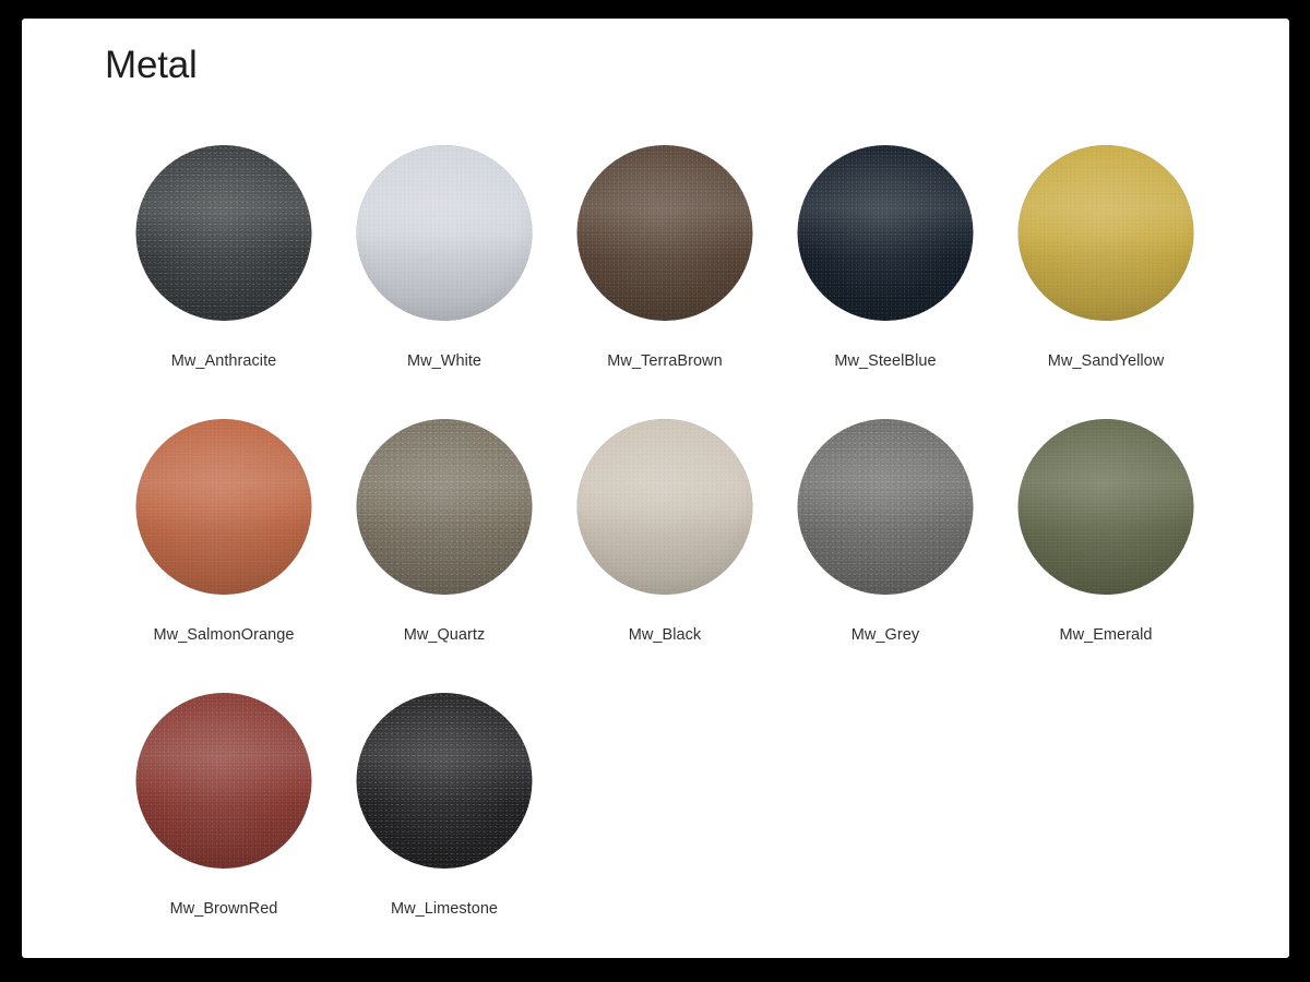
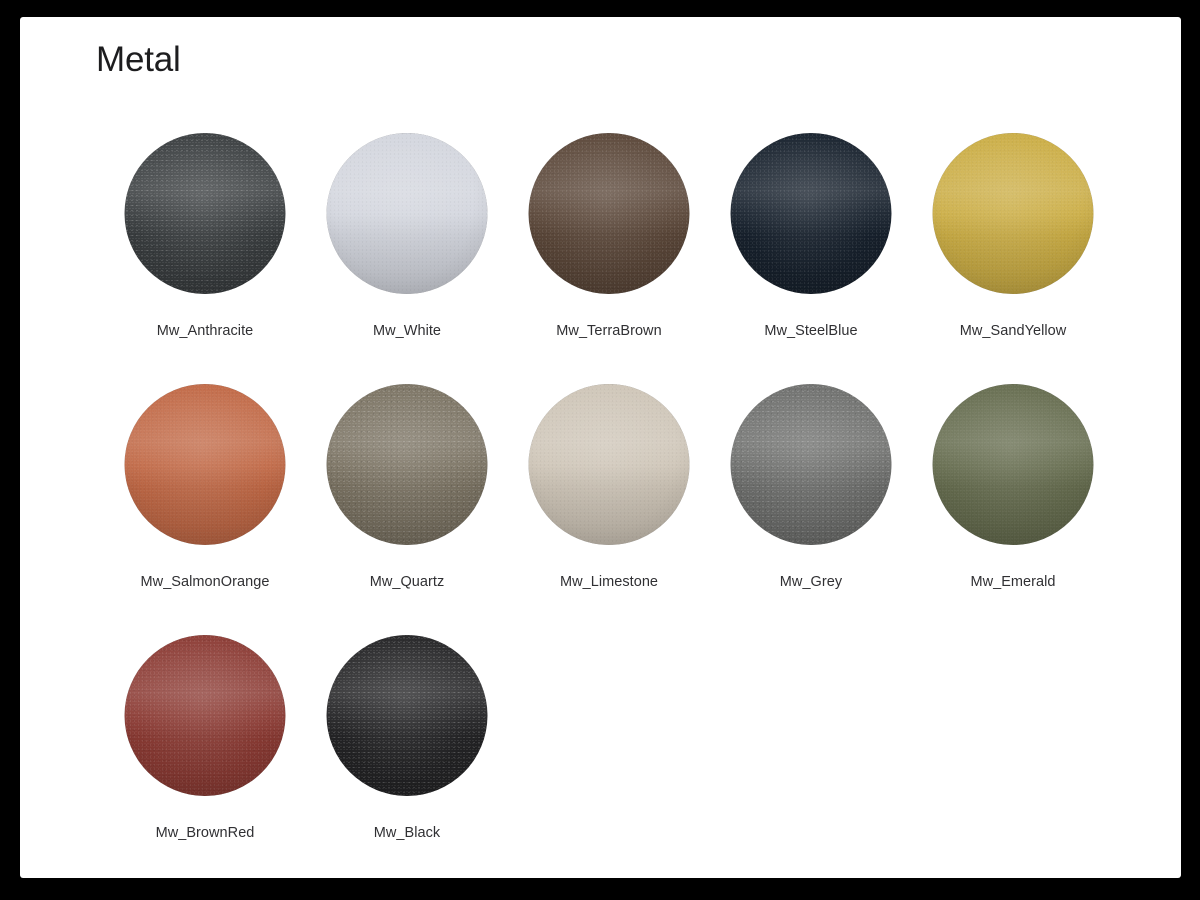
  Metal
  Mw_Anthracite
  Mw_White
  Mw_TerraBrown
  Mw_SteelBlue
  Mw_SandYellow
  Mw_SalmonOrange
  Mw_Quartz
- Mw_Black
+ Mw_Limestone
  Mw_Grey
  Mw_Emerald
  Mw_BrownRed
- Mw_Limestone
+ Mw_Black
